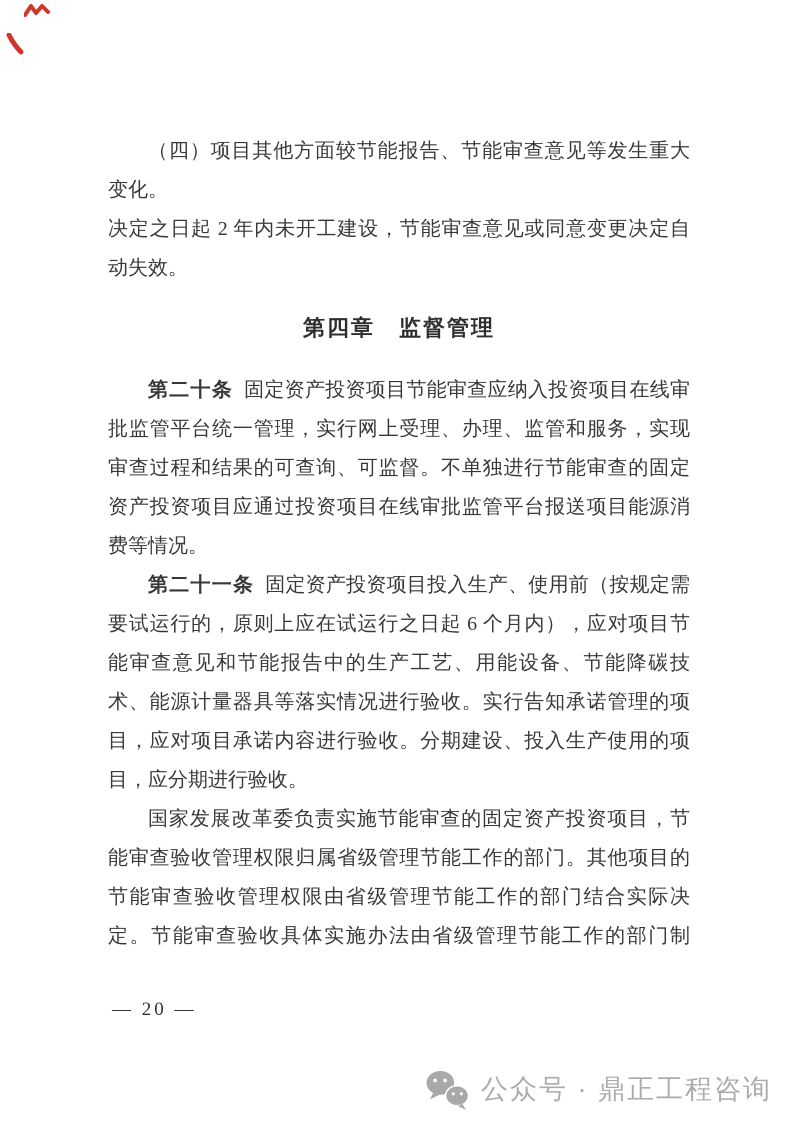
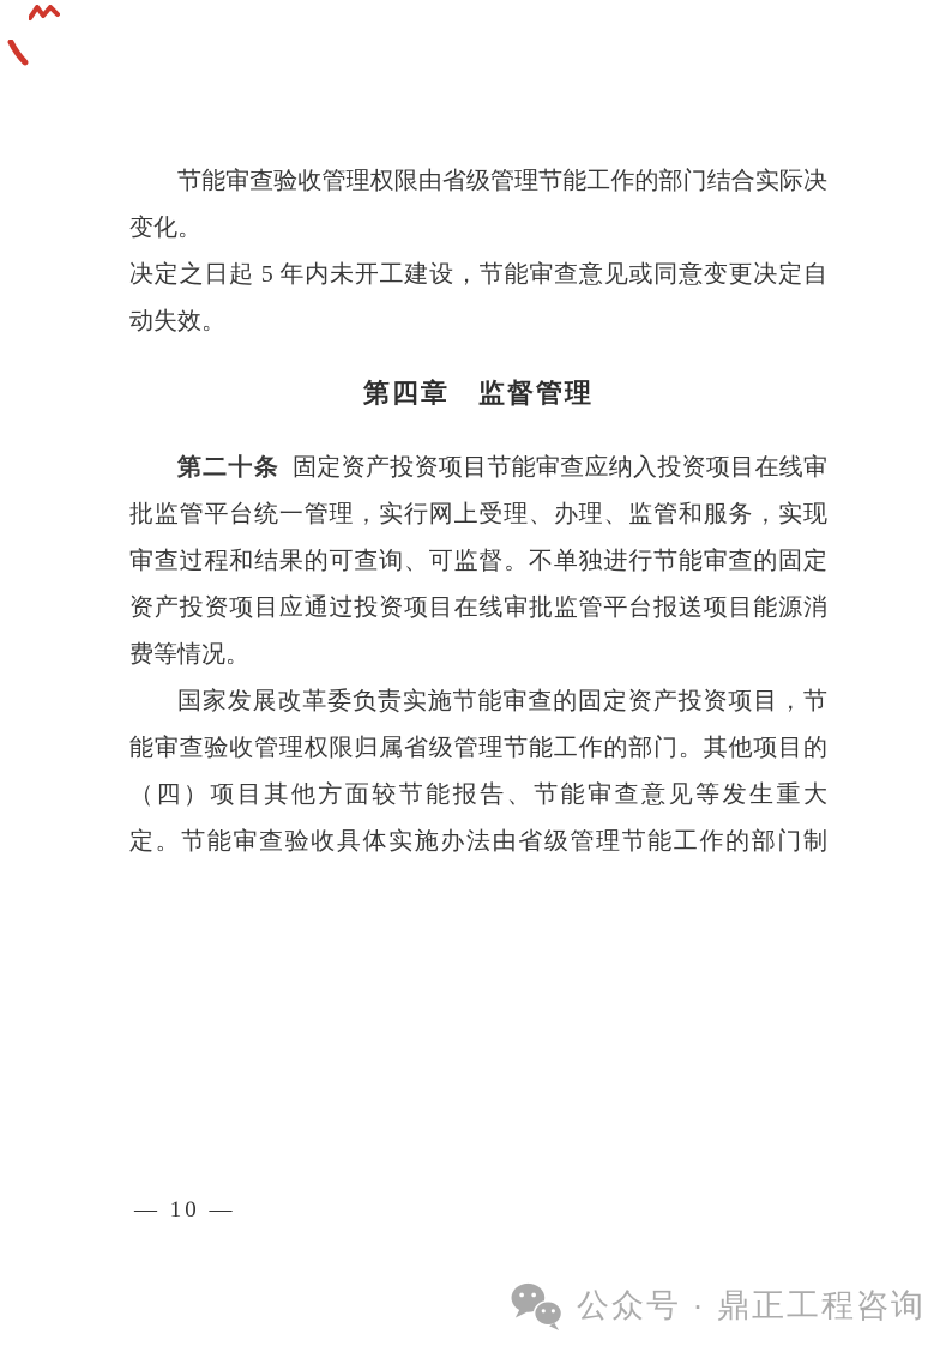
- （四）项目其他方面较节能报告、节能审查意见等发生重大
+ 节能审查验收管理权限由省级管理节能工作的部门结合实际决
  变化。
- 决定之日起 2 年内未开工建设，节能审查意见或同意变更决定自
+ 决定之日起 5 年内未开工建设，节能审查意见或同意变更决定自
  动失效。
  第四章 监督管理
  第二十条 固定资产投资项目节能审查应纳入投资项目在线审
  批监管平台统一管理，实行网上受理、办理、监管和服务，实现
  审查过程和结果的可查询、可监督。不单独进行节能审查的固定
  资产投资项目应通过投资项目在线审批监管平台报送项目能源消
  费等情况。
- 第二十一条 固定资产投资项目投入生产、使用前（按规定需
- 要试运行的，原则上应在试运行之日起 6 个月内），应对项目节
- 能审查意见和节能报告中的生产工艺、用能设备、节能降碳技
- 术、能源计量器具等落实情况进行验收。实行告知承诺管理的项
- 目，应对项目承诺内容进行验收。分期建设、投入生产使用的项
- 目，应分期进行验收。
  国家发展改革委负责实施节能审查的固定资产投资项目，节
  能审查验收管理权限归属省级管理节能工作的部门。其他项目的
- 节能审查验收管理权限由省级管理节能工作的部门结合实际决
+ （四）项目其他方面较节能报告、节能审查意见等发生重大
  定。节能审查验收具体实施办法由省级管理节能工作的部门制
- — 20 —
+ — 10 —
  公众号 · 鼎正工程咨询
